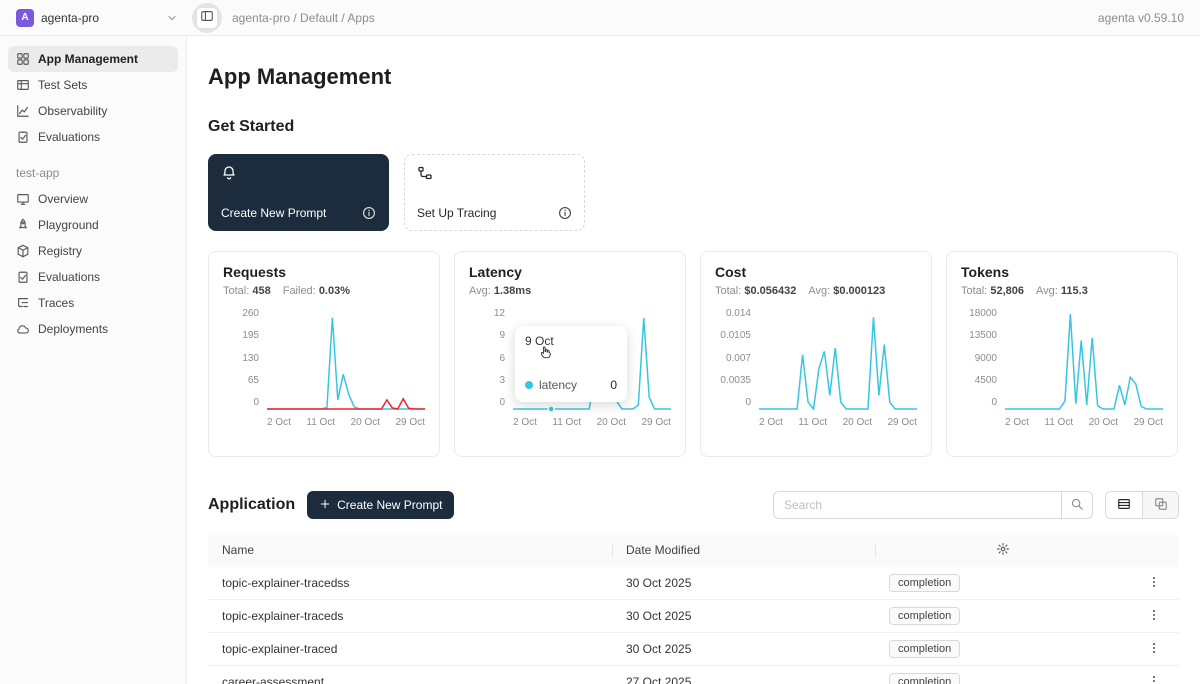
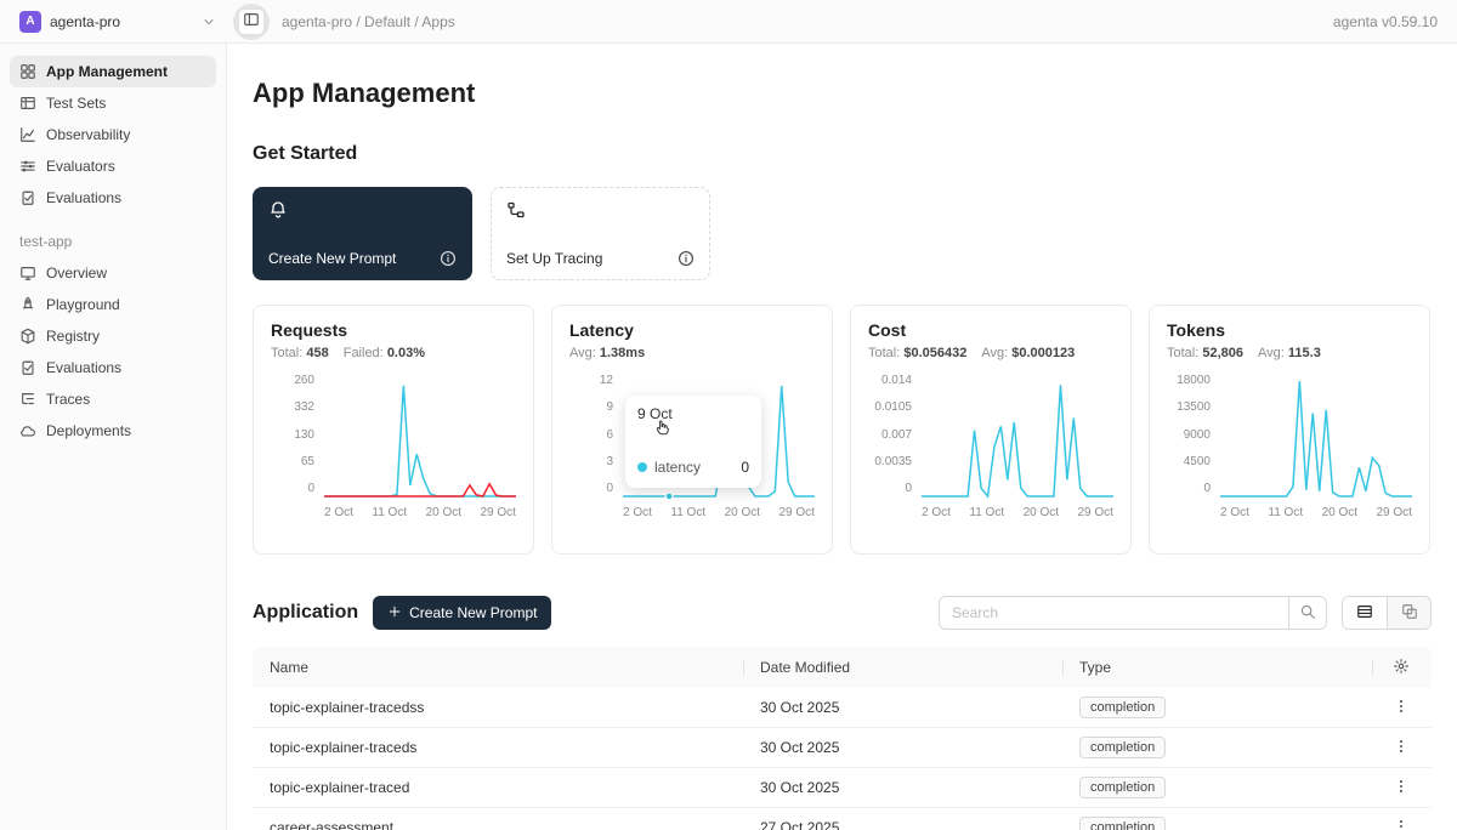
  A
  agenta-pro
  agenta-pro / Default / Apps
  agenta v0.59.10
  App Management
  Test Sets
  Observability
+ Evaluators
  Evaluations
  test-app
  Overview
  Playground
  Registry
  Evaluations
  Traces
  Deployments
  App Management
  Get Started
  Create New Prompt
  Set Up Tracing
  Requests
  Total: 458
  Failed: 0.03%
  260
- 195
+ 332
  130
  65
  0
  2 Oct
  11 Oct
  20 Oct
  29 Oct
  Latency
  Avg: 1.38ms
  12
  9
  6
  3
  0
  2 Oct
  11 Oct
  20 Oct
  29 Oct
  9 Oct
  latency
  0
  Cost
  Total: $0.056432
  Avg: $0.000123
  0.014
  0.0105
  0.007
  0.0035
  0
  2 Oct
  11 Oct
  20 Oct
  29 Oct
  Tokens
  Total: 52,806
  Avg: 115.3
  18000
  13500
  9000
  4500
  0
  2 Oct
  11 Oct
  20 Oct
  29 Oct
  Application
  Create New Prompt
  Search
  Name
  Date Modified
+ Type
  topic-explainer-tracedss
  30 Oct 2025
  completion
  topic-explainer-traceds
  30 Oct 2025
  completion
  topic-explainer-traced
  30 Oct 2025
  completion
  career-assessment
  27 Oct 2025
  completion
